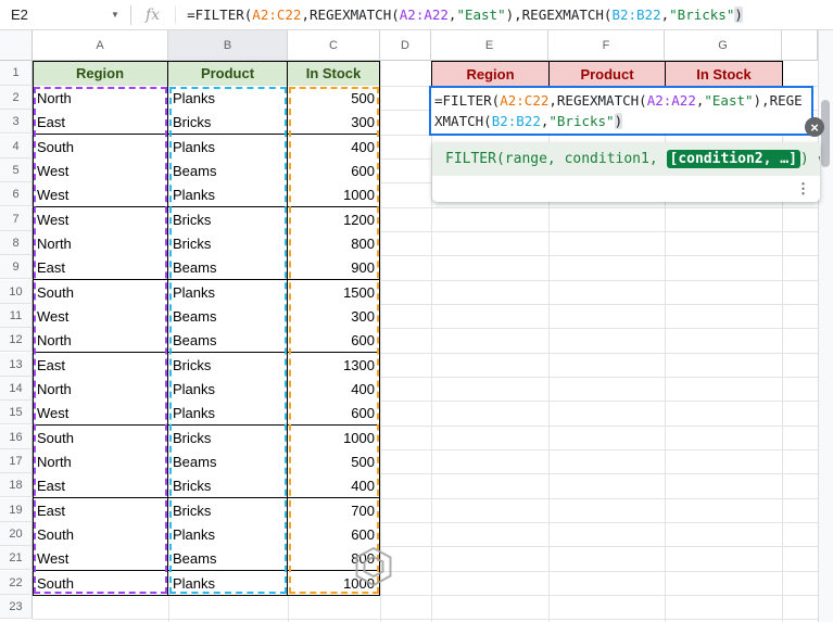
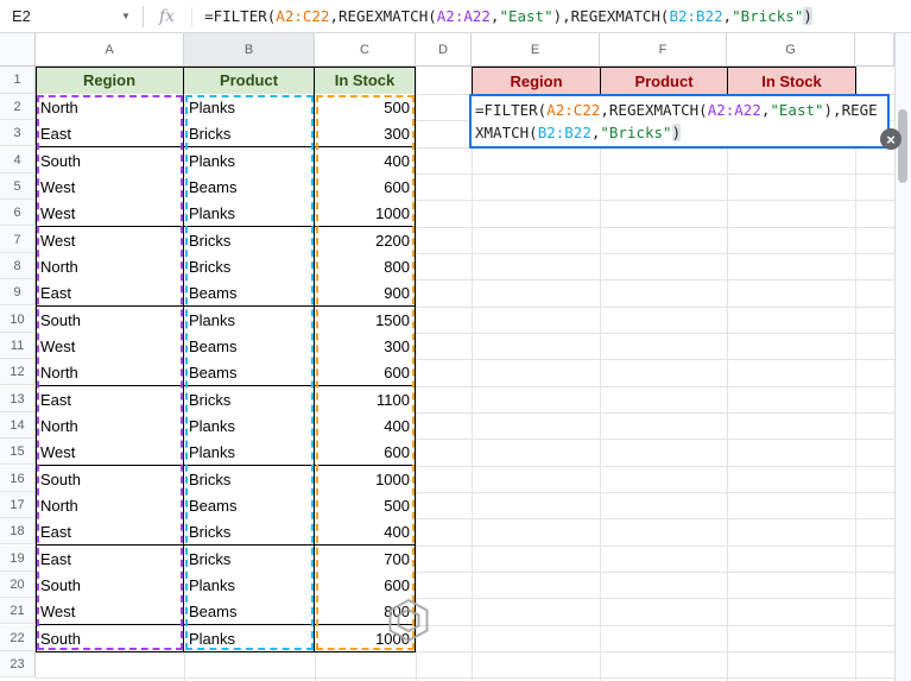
  E2
  ▼
  fx
  =FILTER(A2:C22,REGEXMATCH(A2:A22,"East"),REGEXMATCH(B2:B22,"Bricks")
  A
  B
  C
  D
  E
  F
  G
  1
  2
  3
  4
  5
  6
  7
  8
  9
  10
  11
  12
  13
  14
  15
  16
  17
  18
  19
  20
  21
  22
  23
  Region
  Product
  In Stock
  North
  Planks
  500
  East
  Bricks
  300
  South
  Planks
  400
  West
  Beams
  600
  West
  Planks
  1000
  West
  Bricks
- 1200
+ 2200
  North
  Bricks
  800
  East
  Beams
  900
  South
  Planks
  1500
  West
  Beams
  300
  North
  Beams
  600
  East
  Bricks
- 1300
+ 1100
  North
  Planks
  400
  West
  Planks
  600
  South
  Bricks
  1000
  North
  Beams
  500
  East
  Bricks
  400
  East
  Bricks
  700
  South
  Planks
  600
  West
  Beams
  800
  South
  Planks
  1000
  Region
  Product
  In Stock
  =FILTER(A2:C22,REGEXMATCH(A2:A22,"East"),REGEXMATCH(B2:B22,"Bricks")
  ×
- FILTER(range, condition1,
- [condition2, …]
- )
- ⋮
